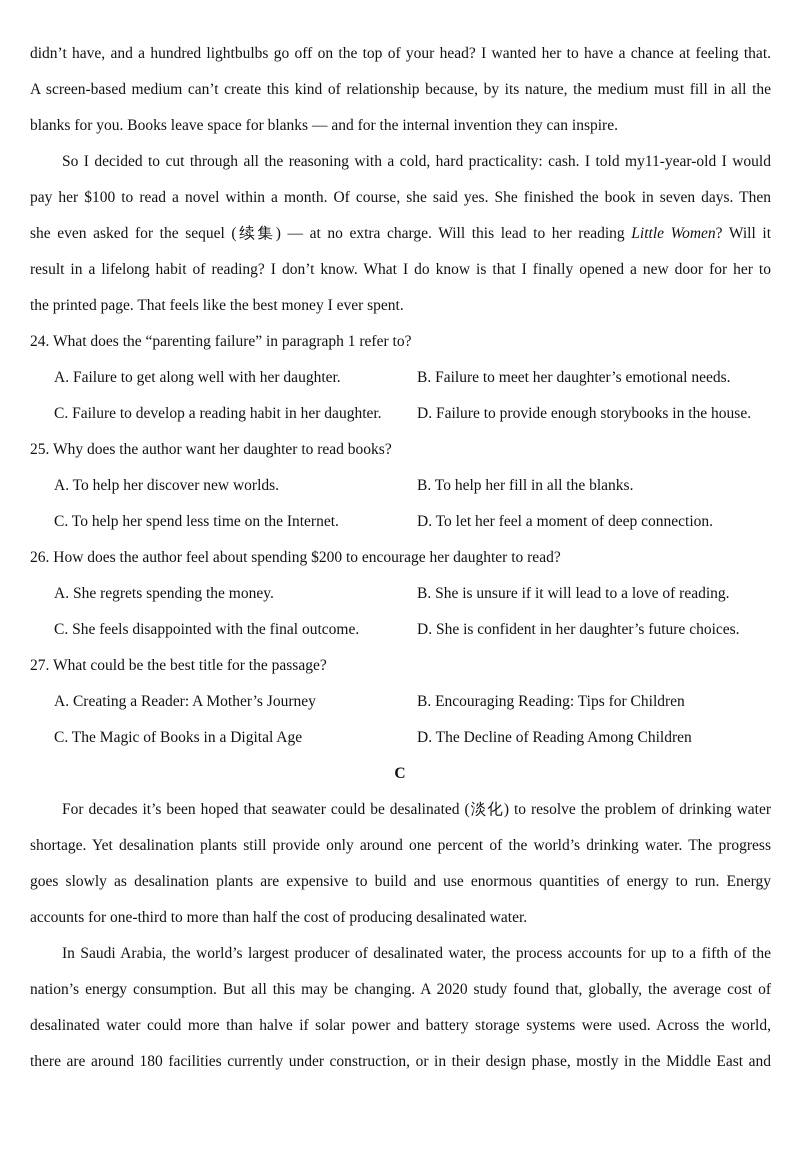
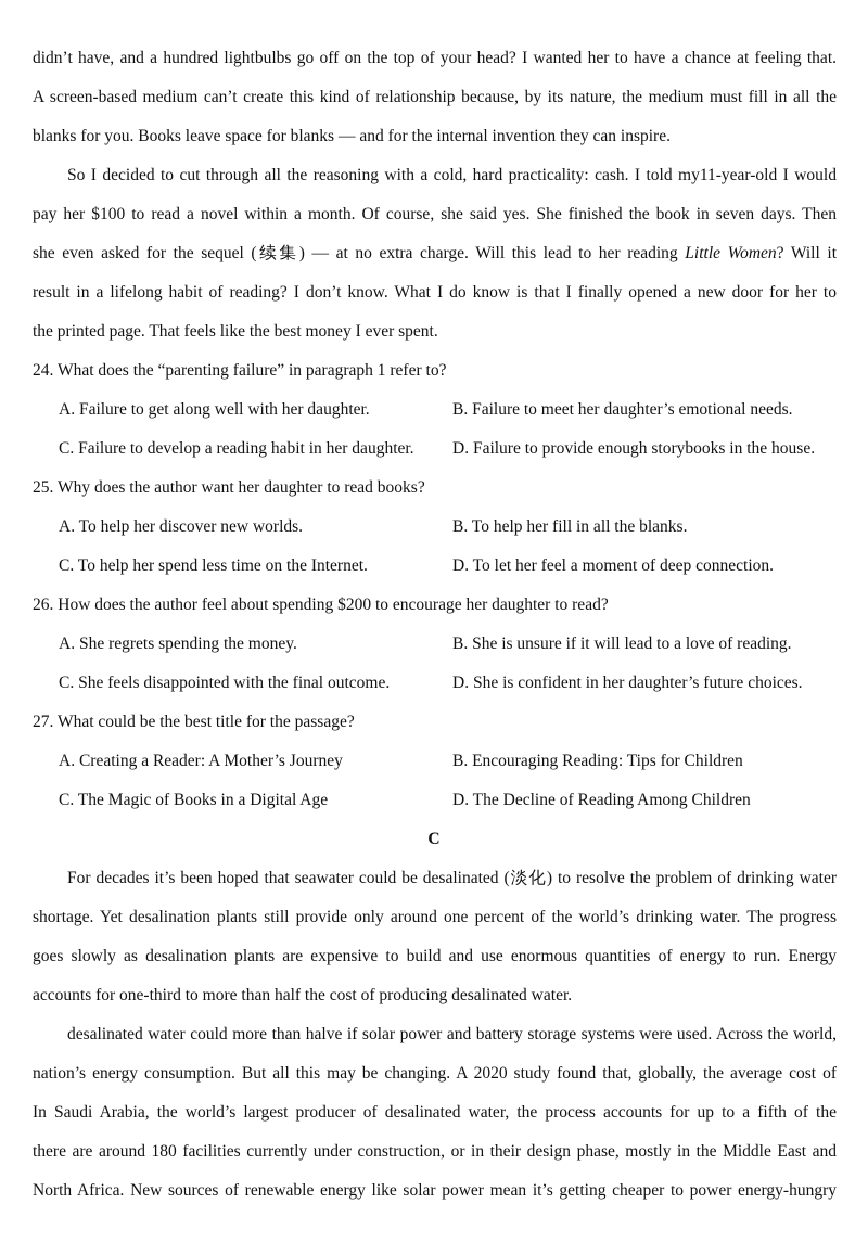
  didn’t have, and a hundred lightbulbs go off on the top of your head? I wanted her to have a chance at feeling that.
  A screen-based medium can’t create this kind of relationship because, by its nature, the medium must fill in all the
  blanks for you. Books leave space for blanks — and for the internal invention they can inspire.
  So I decided to cut through all the reasoning with a cold, hard practicality: cash. I told my11-year-old I would
  pay her $100 to read a novel within a month. Of course, she said yes. She finished the book in seven days. Then
  she even asked for the sequel (续集) — at no extra charge. Will this lead to her reading Little Women? Will it
  result in a lifelong habit of reading? I don’t know. What I do know is that I finally opened a new door for her to
  the printed page. That feels like the best money I ever spent.
  24. What does the “parenting failure” in paragraph 1 refer to?
  A. Failure to get along well with her daughter.
  B. Failure to meet her daughter’s emotional needs.
  C. Failure to develop a reading habit in her daughter.
  D. Failure to provide enough storybooks in the house.
  25. Why does the author want her daughter to read books?
  A. To help her discover new worlds.
  B. To help her fill in all the blanks.
  C. To help her spend less time on the Internet.
  D. To let her feel a moment of deep connection.
  26. How does the author feel about spending $200 to encourage her daughter to read?
  A. She regrets spending the money.
  B. She is unsure if it will lead to a love of reading.
  C. She feels disappointed with the final outcome.
  D. She is confident in her daughter’s future choices.
  27. What could be the best title for the passage?
  A. Creating a Reader: A Mother’s Journey
  B. Encouraging Reading: Tips for Children
  C. The Magic of Books in a Digital Age
  D. The Decline of Reading Among Children
  C
  For decades it’s been hoped that seawater could be desalinated (淡化) to resolve the problem of drinking water
  shortage. Yet desalination plants still provide only around one percent of the world’s drinking water. The progress
  goes slowly as desalination plants are expensive to build and use enormous quantities of energy to run. Energy
  accounts for one-third to more than half the cost of producing desalinated water.
- In Saudi Arabia, the world’s largest producer of desalinated water, the process accounts for up to a fifth of the
+ desalinated water could more than halve if solar power and battery storage systems were used. Across the world,
  nation’s energy consumption. But all this may be changing. A 2020 study found that, globally, the average cost of
- desalinated water could more than halve if solar power and battery storage systems were used. Across the world,
+ In Saudi Arabia, the world’s largest producer of desalinated water, the process accounts for up to a fifth of the
  there are around 180 facilities currently under construction, or in their design phase, mostly in the Middle East and
+ North Africa. New sources of renewable energy like solar power mean it’s getting cheaper to power energy-hungry
